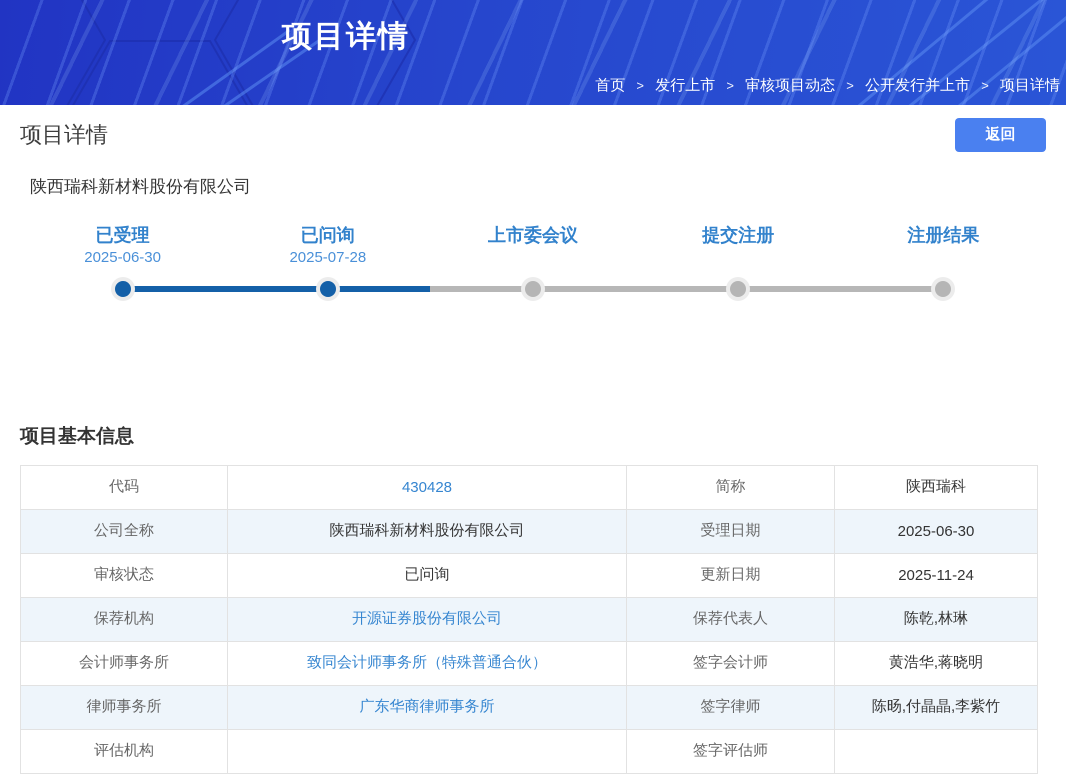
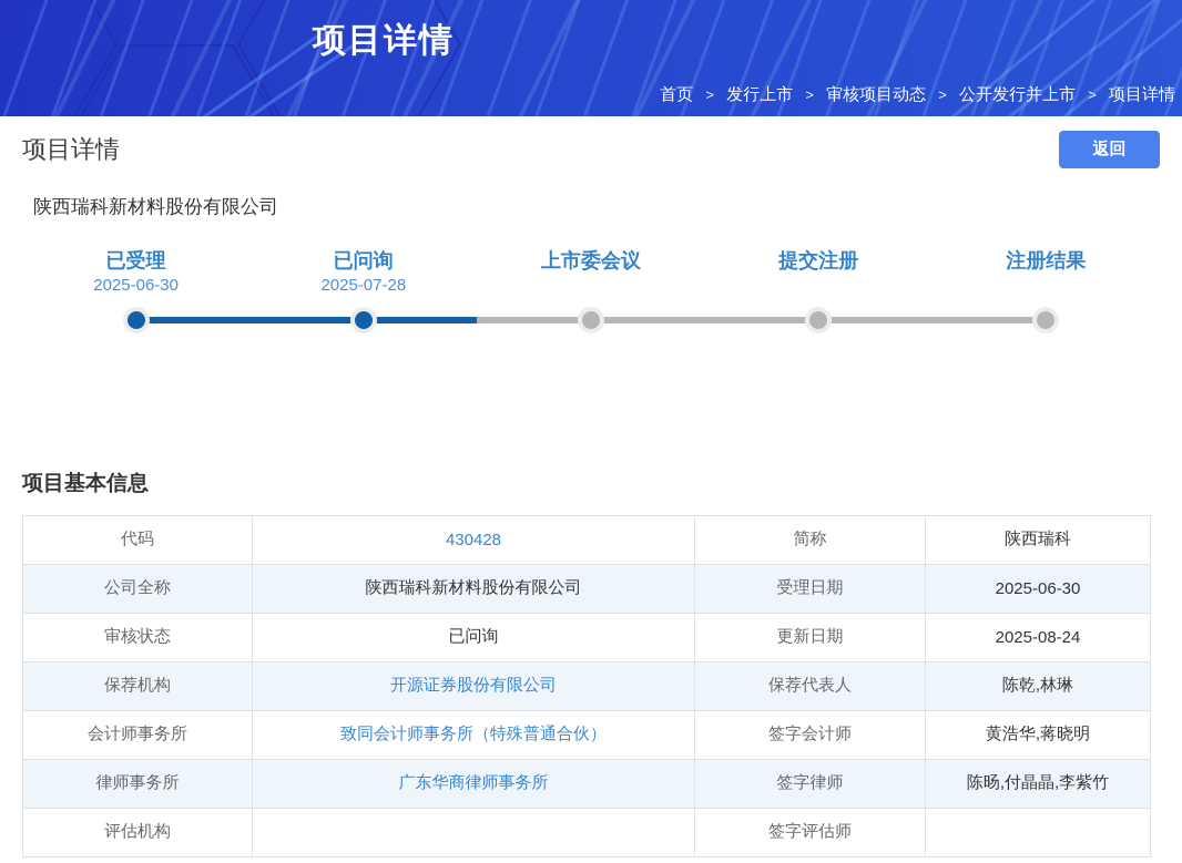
  项目详情
  首页 > 发行上市 > 审核项目动态 > 公开发行并上市 > 项目详情
  项目详情
  返回
  陕西瑞科新材料股份有限公司
  已受理
  2025-06-30
  已问询
  2025-07-28
  上市委会议
  提交注册
  注册结果
  项目基本信息
  代码	430428	简称	陕西瑞科
  公司全称	陕西瑞科新材料股份有限公司	受理日期	2025-06-30
- 审核状态	已问询	更新日期	2025-11-24
+ 审核状态	已问询	更新日期	2025-08-24
  保荐机构	开源证券股份有限公司	保荐代表人	陈乾,林琳
  会计师事务所	致同会计师事务所（特殊普通合伙）	签字会计师	黄浩华,蒋晓明
  律师事务所	广东华商律师事务所	签字律师	陈旸,付晶晶,李紫竹
  评估机构		签字评估师
